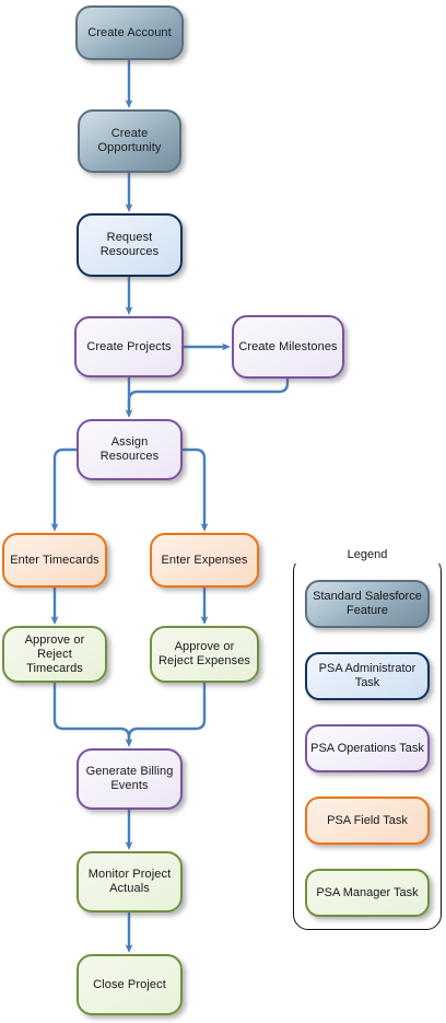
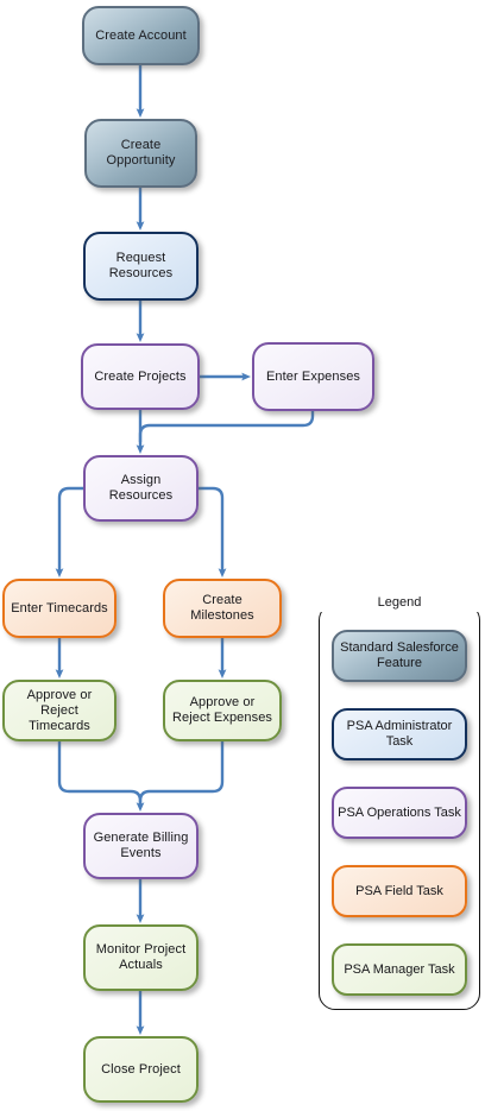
  Create Account
  Create Opportunity
  Request Resources
  Create Projects
- Create Milestones
+ Enter Expenses
  Assign Resources
  Enter Timecards
- Enter Expenses
+ Create Milestones
  Approve or Reject Timecards
  Approve or Reject Expenses
  Generate Billing Events
  Monitor Project Actuals
  Close Project
  Legend
  Standard Salesforce Feature
  PSA Administrator Task
  PSA Operations Task
  PSA Field Task
  PSA Manager Task
